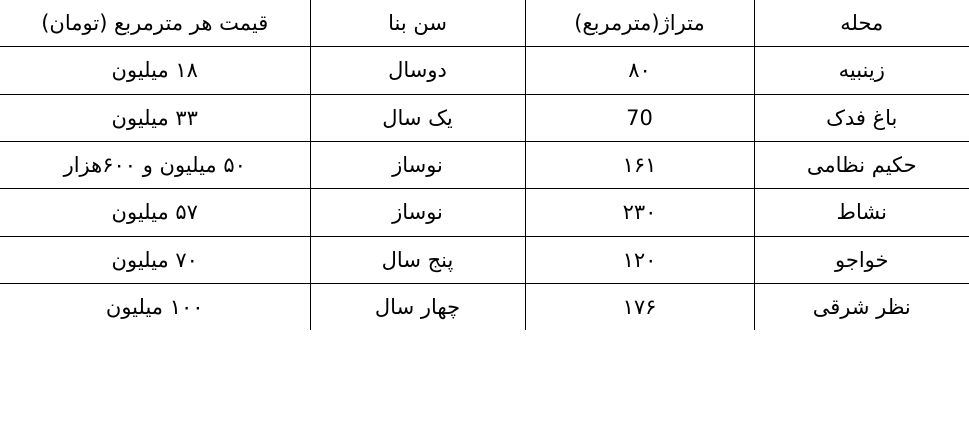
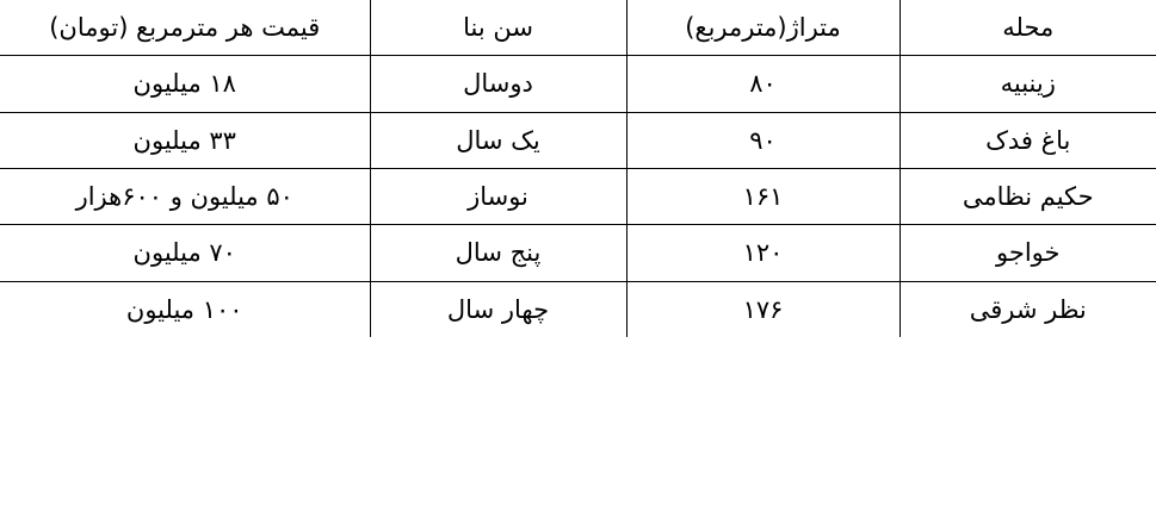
  محله	متراژ(مترمربع)	سن بنا	قیمت هر مترمربع (تومان)
  زینبیه	۸۰	دوسال	۱۸ میلیون
- باغ فدک	70	یک سال	۳۳ میلیون
+ باغ فدک	۹۰	یک سال	۳۳ میلیون
  حکیم نظامی	۱۶۱	نوساز	۵۰ میلیون و ۶۰۰هزار
- نشاط	۲۳۰	نوساز	۵۷ میلیون
  خواجو	۱۲۰	پنج سال	۷۰ میلیون
  نظر شرقی	۱۷۶	چهار سال	۱۰۰ میلیون
